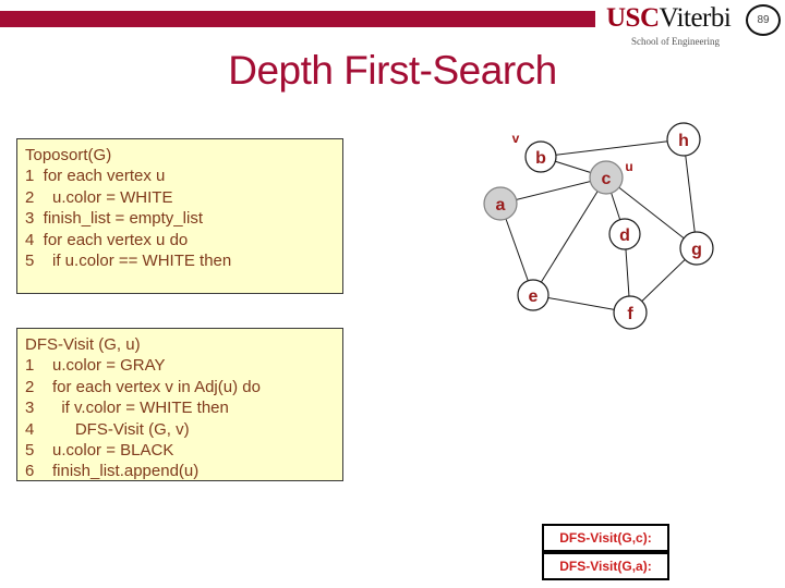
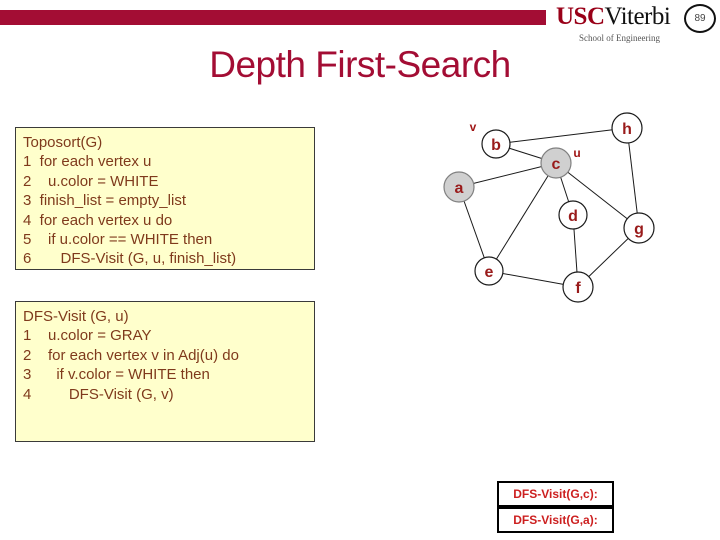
  USCViterbi
  School of Engineering
  89
  Depth First-Search
  Toposort(G)
  1 for each vertex u
  2 u.color = WHITE
  3 finish_list = empty_list
  4 for each vertex u do
  5 if u.color == WHITE then
+ 6 DFS-Visit (G, u, finish_list)
  DFS-Visit (G, u)
  1 u.color = GRAY
  2 for each vertex v in Adj(u) do
  3 if v.color = WHITE then
  4 DFS-Visit (G, v)
- 5 u.color = BLACK
- 6 finish_list.append(u)
  b
  h
  c
  a
  d
  g
  e
  f
  v
  u
  DFS-Visit(G,c):
  DFS-Visit(G,a):
